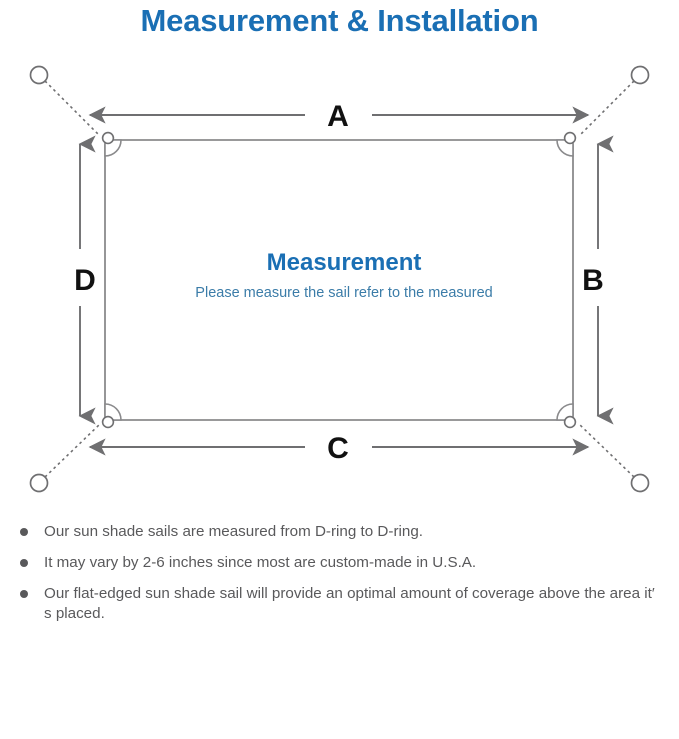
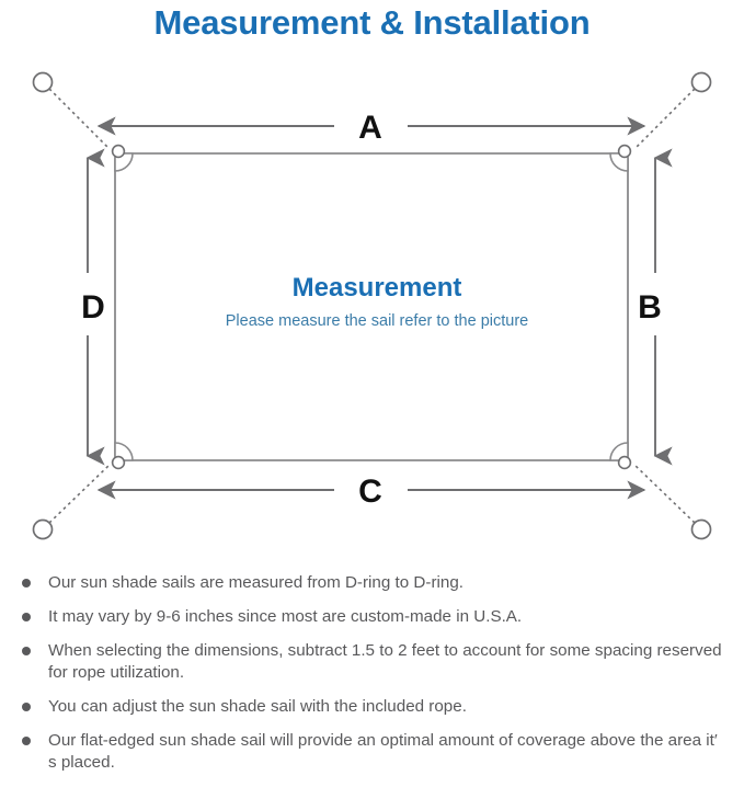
  Measurement & Installation
  A
  C
  D
  B
  Measurement
- Please measure the sail refer to the measured
+ Please measure the sail refer to the picture
  Our sun shade sails are measured from D-ring to D-ring.
- It may vary by 2-6 inches since most are custom-made in U.S.A.
+ It may vary by 9-6 inches since most are custom-made in U.S.A.
+ When selecting the dimensions, subtract 1.5 to 2 feet to account for some spacing reserved for rope utilization.
+ You can adjust the sun shade sail with the included rope.
  Our flat-edged sun shade sail will provide an optimal amount of coverage above the area it′ s placed.
